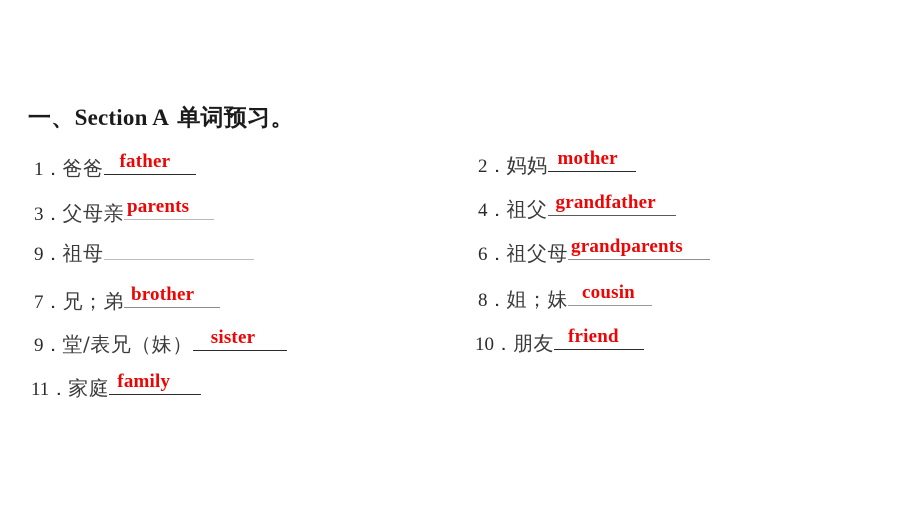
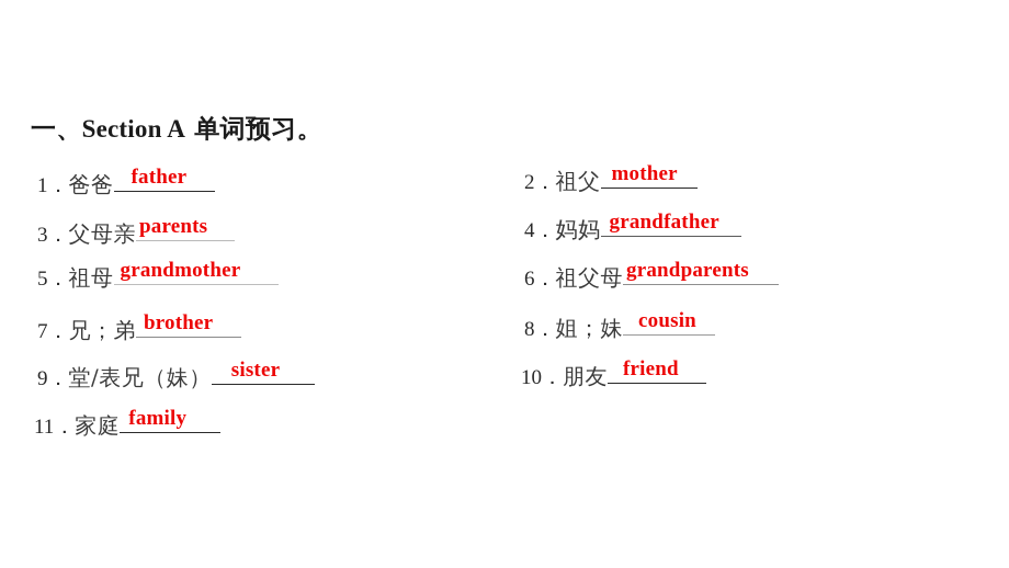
  一、Section A 单词预习。
  1．爸爸
  father
- 2．妈妈
+ 2．祖父
  mother
  3．父母亲
  parents
- 4．祖父
+ 4．妈妈
  grandfather
- 9．祖母
+ 5．祖母
+ grandmother
  6．祖父母
  grandparents
  7．兄；弟
  brother
  8．姐；妹
  cousin
  9．堂/表兄（妹）
  sister
  10．朋友
  friend
  11．家庭
  family
